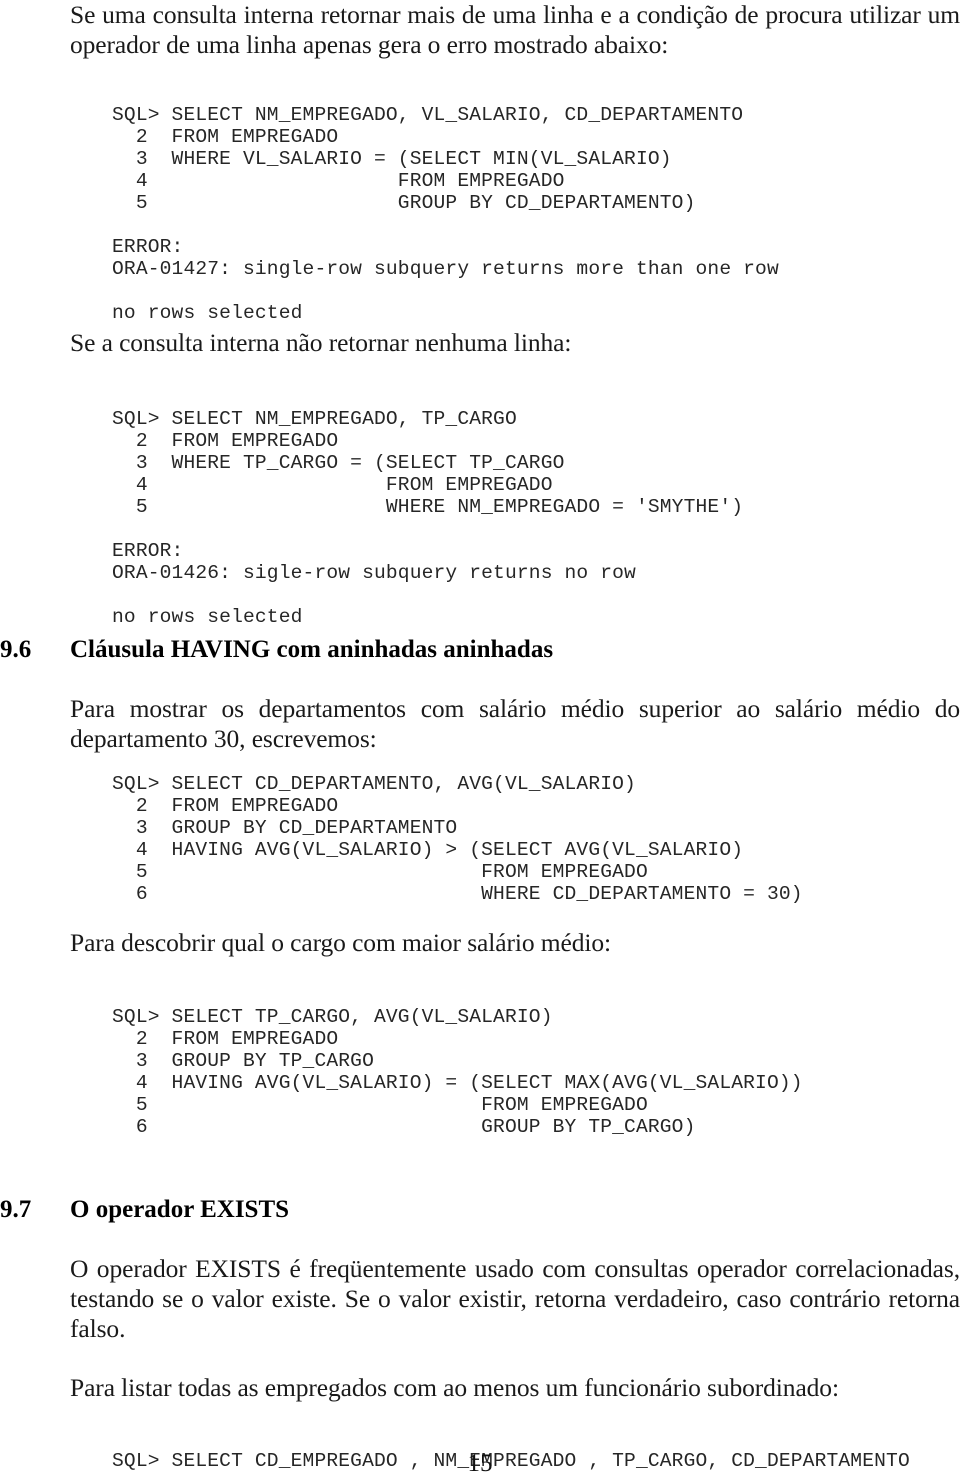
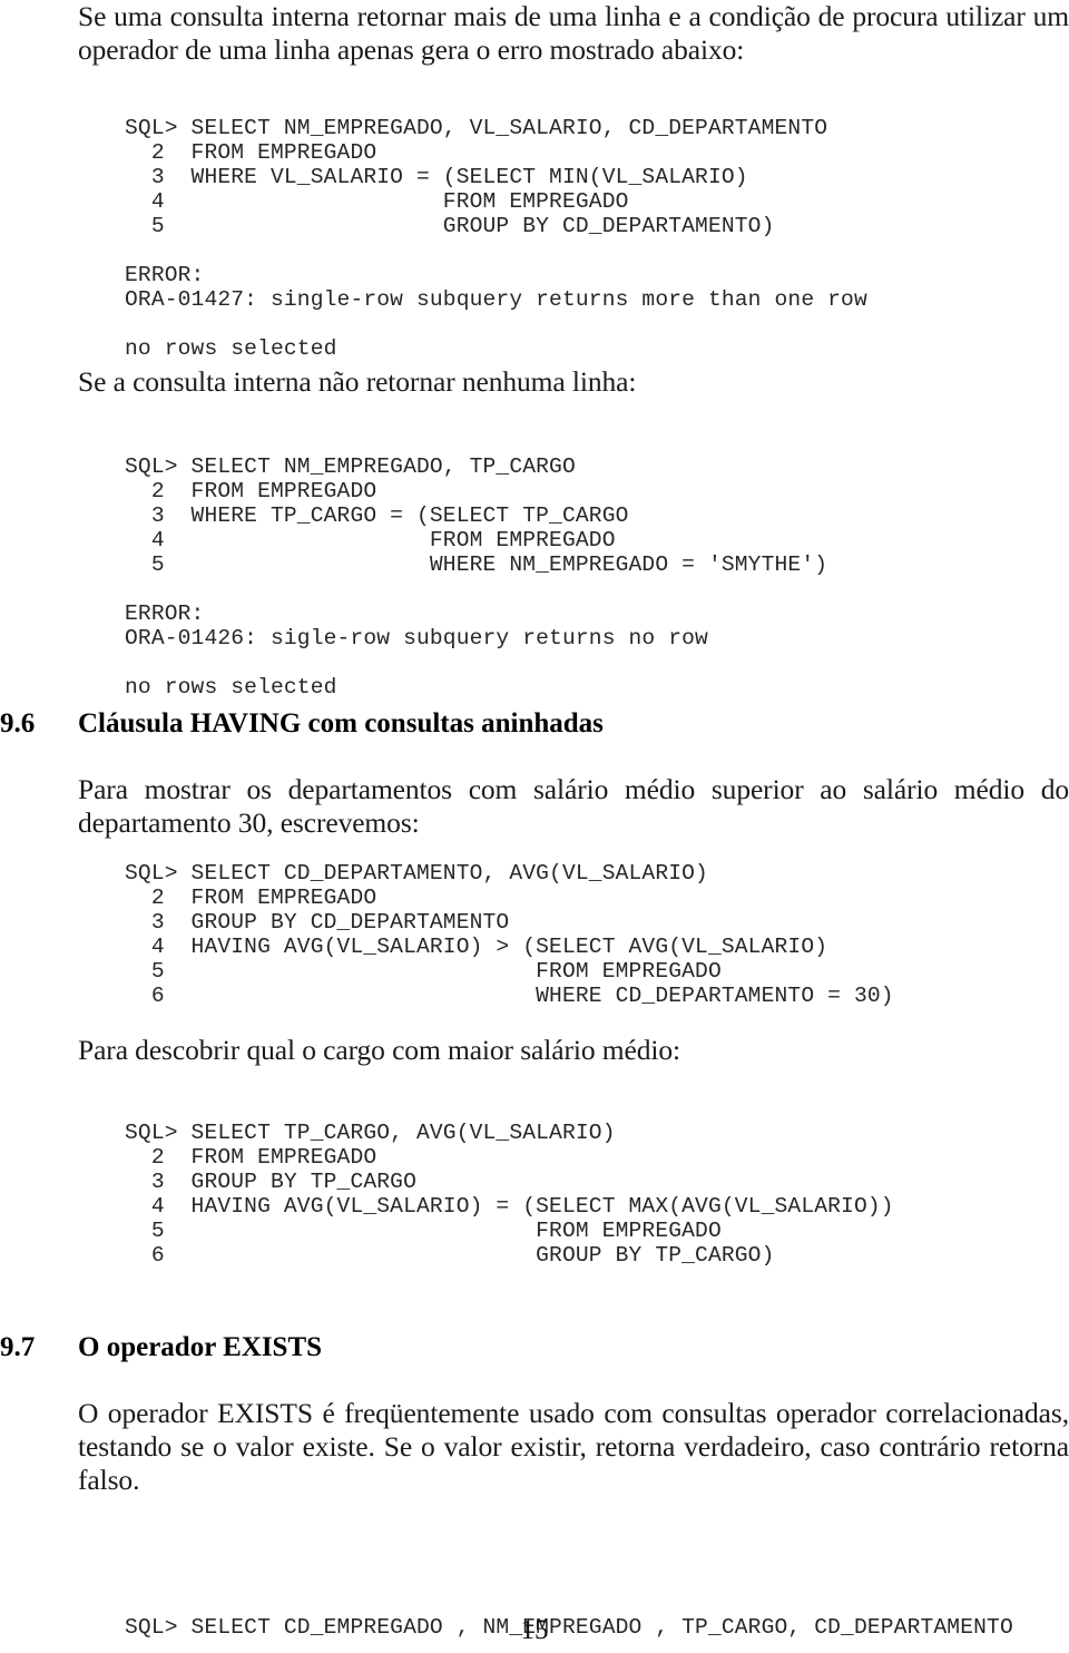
  Se uma consulta interna retornar mais de uma linha e a condição de procura utilizar um operador de uma linha apenas gera o erro mostrado abaixo:
  SQL> SELECT NM_EMPREGADO, VL_SALARIO, CD_DEPARTAMENTO
  2 FROM EMPREGADO
  3 WHERE VL_SALARIO = (SELECT MIN(VL_SALARIO)
  4 FROM EMPREGADO
  5 GROUP BY CD_DEPARTAMENTO)
  ERROR:
  ORA-01427: single-row subquery returns more than one row
  no rows selected
  Se a consulta interna não retornar nenhuma linha:
  SQL> SELECT NM_EMPREGADO, TP_CARGO
  2 FROM EMPREGADO
  3 WHERE TP_CARGO = (SELECT TP_CARGO
  4 FROM EMPREGADO
  5 WHERE NM_EMPREGADO = 'SMYTHE')
  ERROR:
  ORA-01426: sigle-row subquery returns no row
  no rows selected
- 9.6 Cláusula HAVING com aninhadas aninhadas
+ 9.6 Cláusula HAVING com consultas aninhadas
  Para mostrar os departamentos com salário médio superior ao salário médio do departamento 30, escrevemos:
  SQL> SELECT CD_DEPARTAMENTO, AVG(VL_SALARIO)
  2 FROM EMPREGADO
  3 GROUP BY CD_DEPARTAMENTO
  4 HAVING AVG(VL_SALARIO) > (SELECT AVG(VL_SALARIO)
  5 FROM EMPREGADO
  6 WHERE CD_DEPARTAMENTO = 30)
  Para descobrir qual o cargo com maior salário médio:
  SQL> SELECT TP_CARGO, AVG(VL_SALARIO)
  2 FROM EMPREGADO
  3 GROUP BY TP_CARGO
  4 HAVING AVG(VL_SALARIO) = (SELECT MAX(AVG(VL_SALARIO))
  5 FROM EMPREGADO
  6 GROUP BY TP_CARGO)
  9.7 O operador EXISTS
  O operador EXISTS é freqüentemente usado com consultas operador correlacionadas, testando se o valor existe. Se o valor existir, retorna verdadeiro, caso contrário retorna falso.
- Para listar todas as empregados com ao menos um funcionário subordinado:
  SQL> SELECT CD_EMPREGADO , NM_EMPREGADO , TP_CARGO, CD_DEPARTAMENTO
  15
